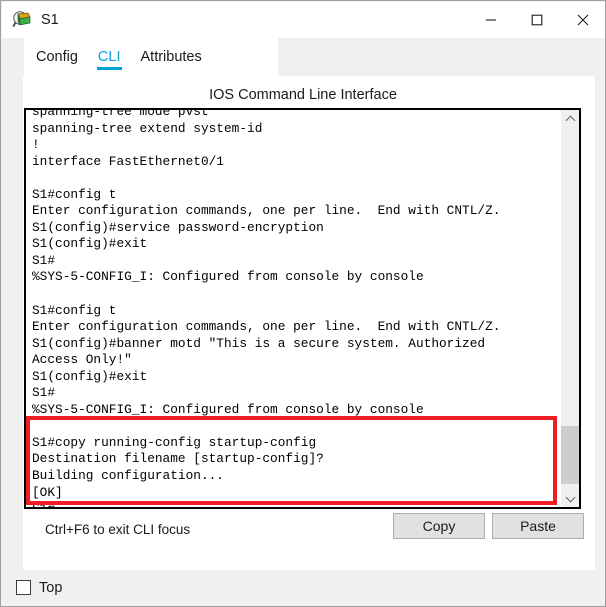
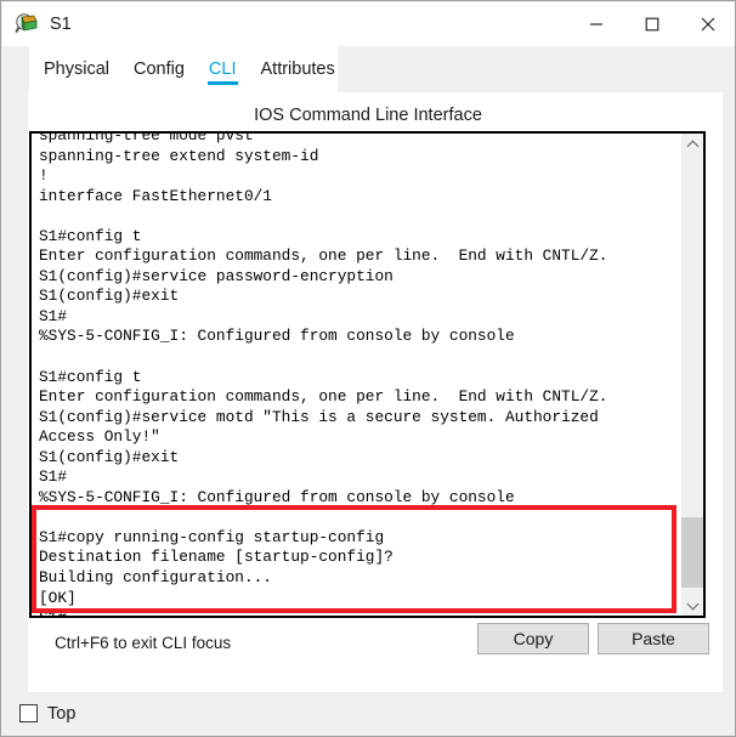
  S1
+ Physical
  Config
  CLI
  Attributes
  IOS Command Line Interface
  spanning-tree mode pvst
  spanning-tree extend system-id
  !
  interface FastEthernet0/1
  S1#config t
  Enter configuration commands, one per line. End with CNTL/Z.
  S1(config)#service password-encryption
  S1(config)#exit
  S1#
  %SYS-5-CONFIG_I: Configured from console by console
  S1#config t
  Enter configuration commands, one per line. End with CNTL/Z.
- S1(config)#banner motd "This is a secure system. Authorized
+ S1(config)#service motd "This is a secure system. Authorized
  Access Only!"
  S1(config)#exit
  S1#
  %SYS-5-CONFIG_I: Configured from console by console
  S1#copy running-config startup-config
  Destination filename [startup-config]?
  Building configuration...
  [OK]
  Ctrl+F6 to exit CLI focus
  Copy
  Paste
  Top
